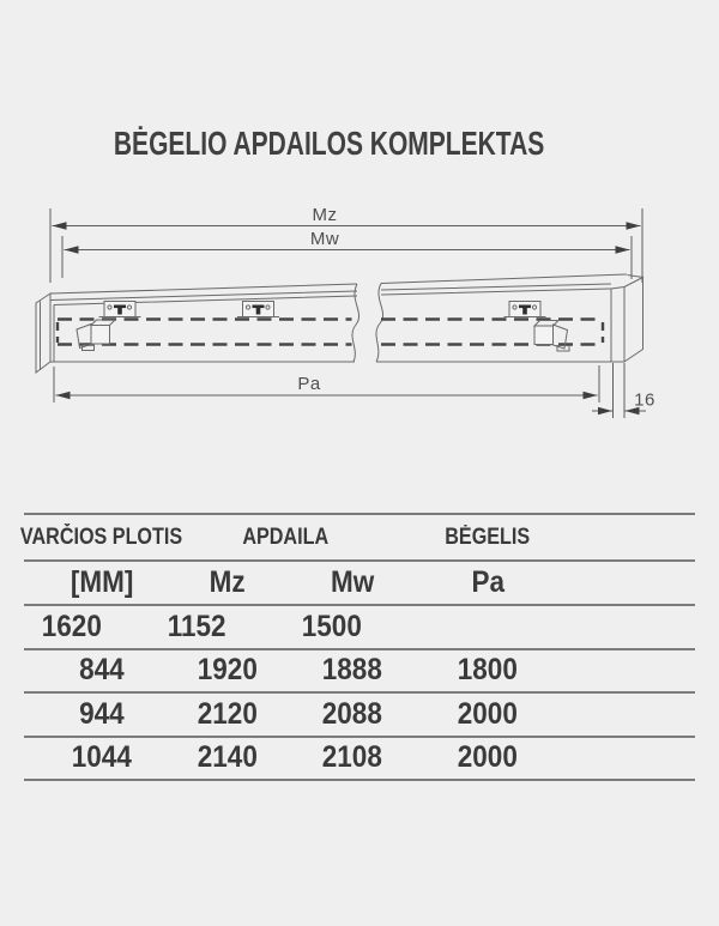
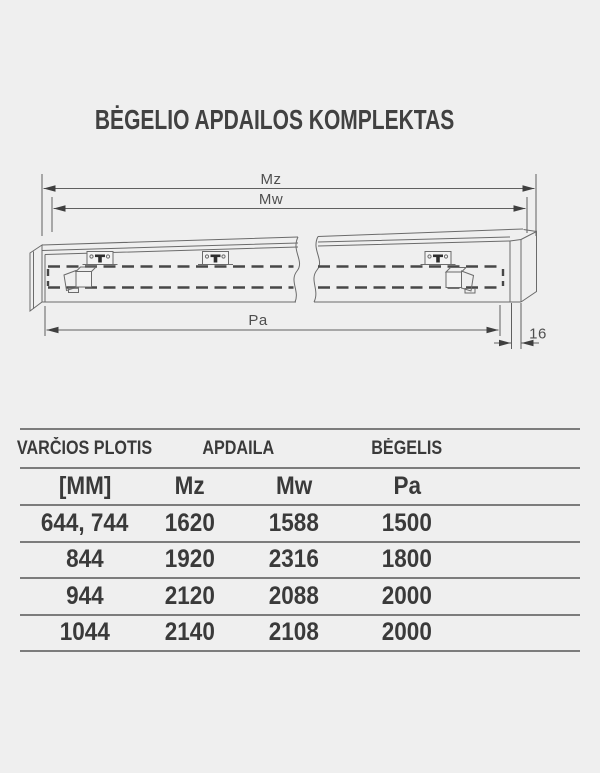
  BĖGELIO APDAILOS KOMPLEKTAS
  Mz
  Mw
  Pa
  16
  VARČIOS PLOTIS
  APDAILA
  BĖGELIS
  [MM]
  Mz
  Mw
  Pa
+ 644, 744
  1620
- 1152
+ 1588
  1500
  844
  1920
- 1888
+ 2316
  1800
  944
  2120
  2088
  2000
  1044
  2140
  2108
  2000
